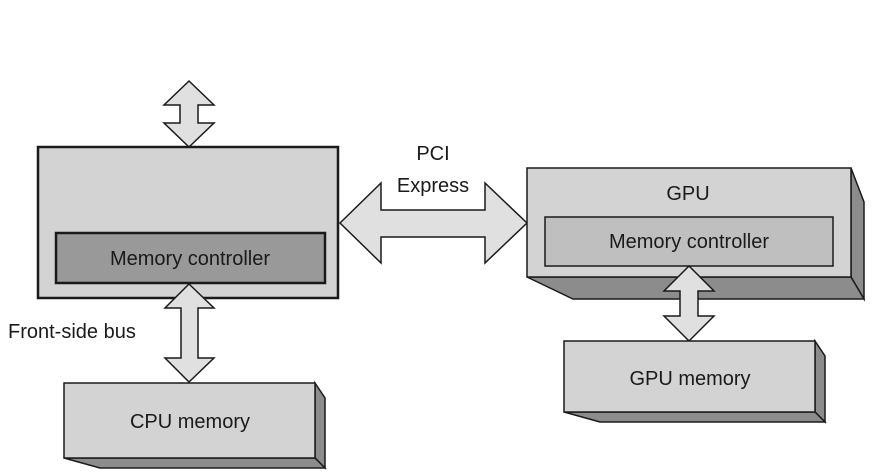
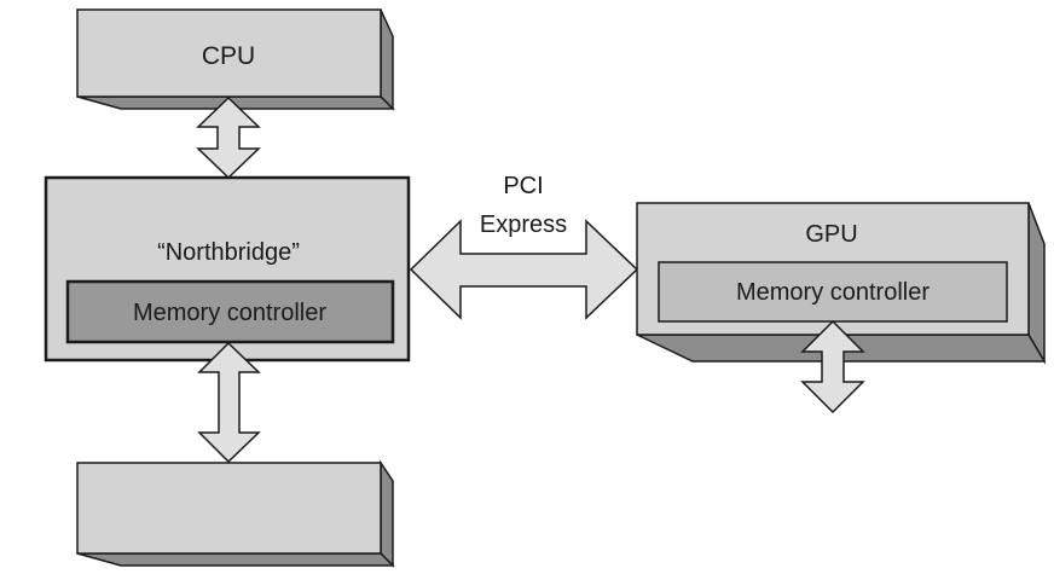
+ CPU
+ “Northbridge”
  Memory controller
  PCI
  Express
  GPU
  Memory controller
- GPU memory
- Front-side bus
- CPU memory
